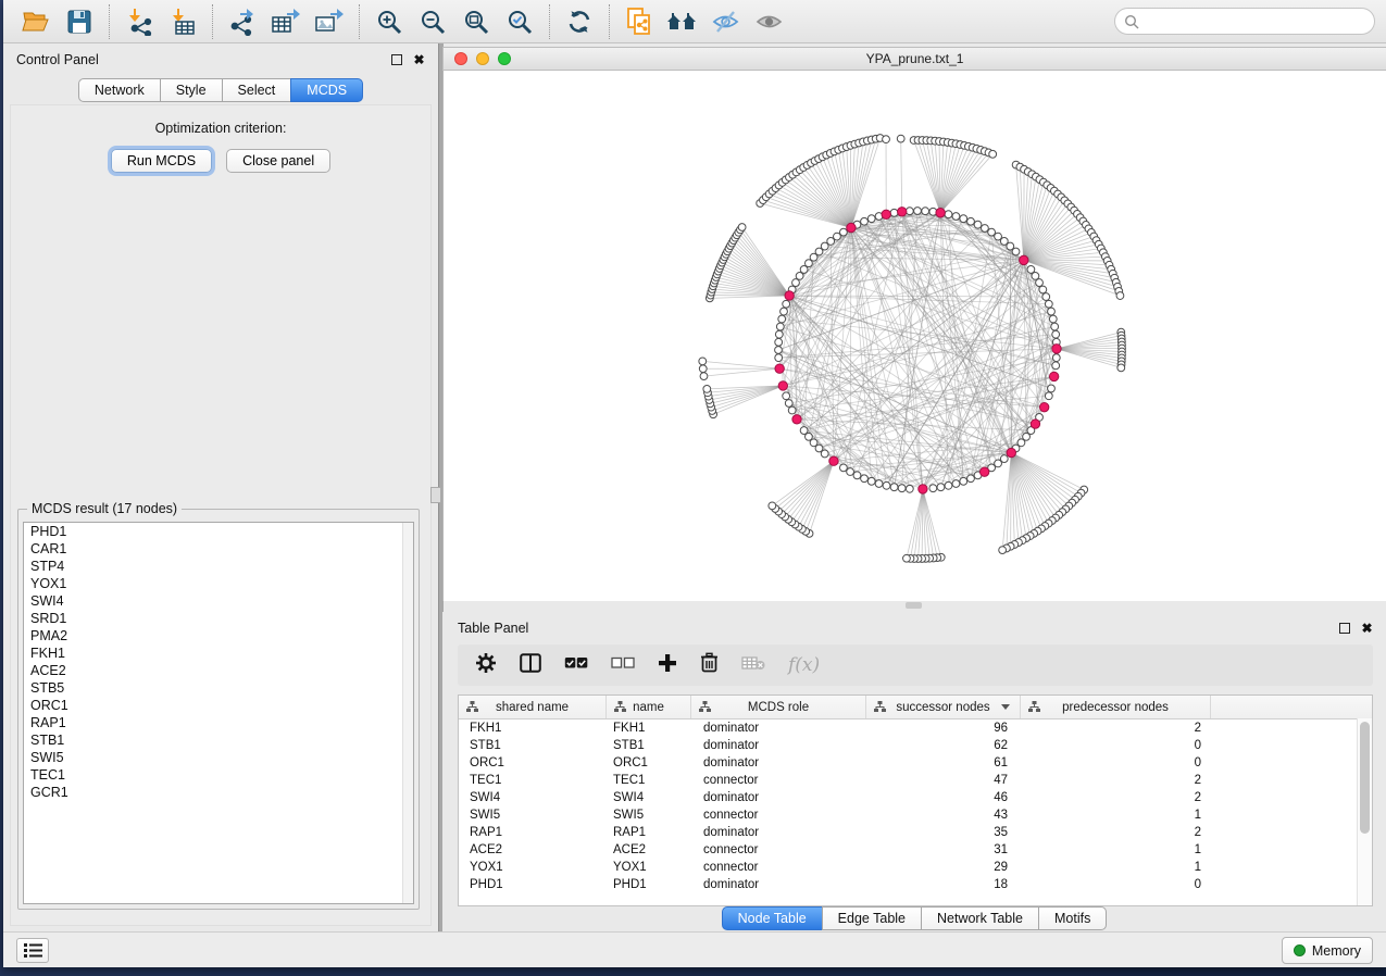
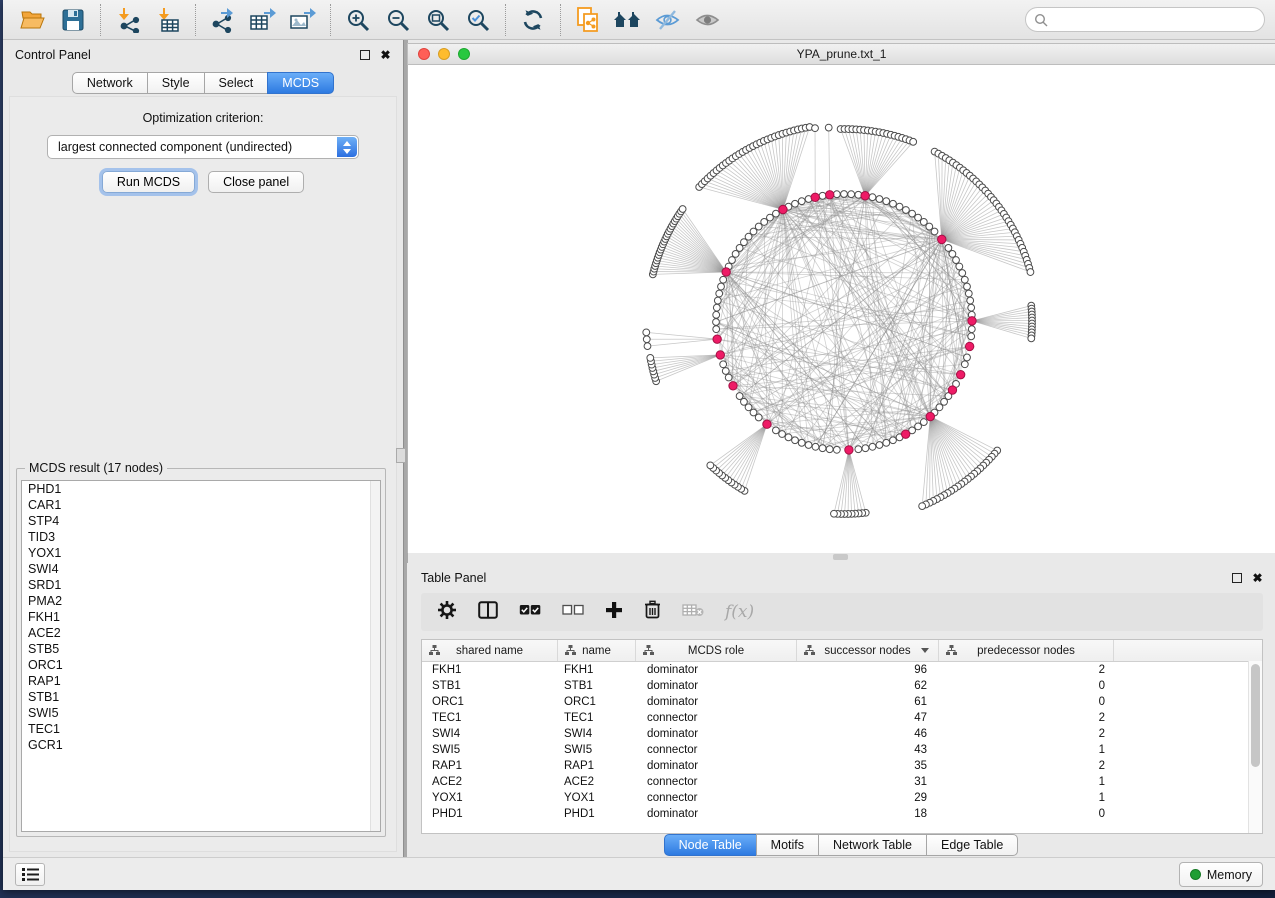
  Control Panel
  ✖
  Network
  Style
  Select
  MCDS
  Optimization criterion:
+ largest connected component (undirected)
  Run MCDS
  Close panel
  MCDS result (17 nodes)
  PHD1
  CAR1
  STP4
+ TID3
  YOX1
  SWI4
  SRD1
  PMA2
  FKH1
  ACE2
  STB5
  ORC1
  RAP1
  STB1
  SWI5
  TEC1
  GCR1
  YPA_prune.txt_1
  Table Panel
  ✖
  f(x)
  shared name
  name
  MCDS role
  successor nodes
  predecessor nodes
  FKH1
  FKH1
  dominator
  96
  2
  STB1
  STB1
  dominator
  62
  0
  ORC1
  ORC1
  dominator
  61
  0
  TEC1
  TEC1
  connector
  47
  2
  SWI4
  SWI4
  dominator
  46
  2
  SWI5
  SWI5
  connector
  43
  1
  RAP1
  RAP1
  dominator
  35
  2
  ACE2
  ACE2
  connector
  31
  1
  YOX1
  YOX1
  connector
  29
  1
  PHD1
  PHD1
  dominator
  18
  0
  Node Table
- Edge Table
+ Motifs
  Network Table
- Motifs
+ Edge Table
  Memory
